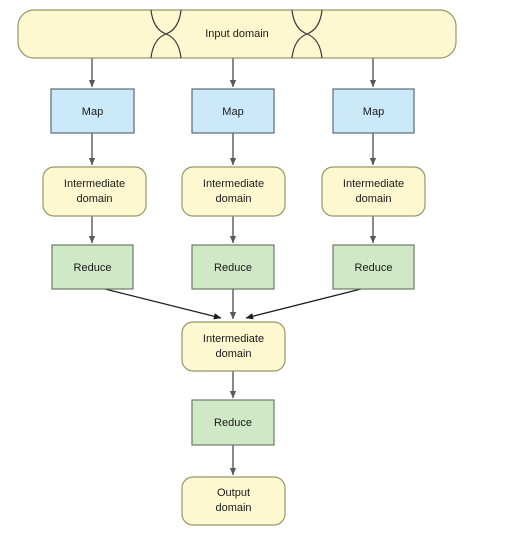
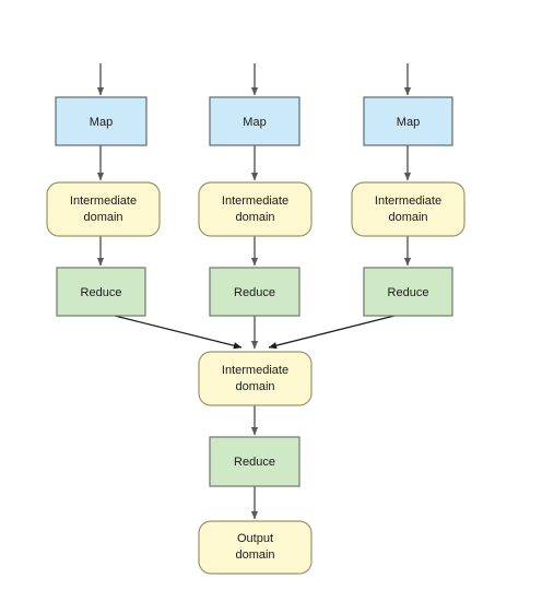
- Input domain
  Map
  Map
  Map
  Intermediate
  domain
  Intermediate
  domain
  Intermediate
  domain
  Reduce
  Reduce
  Reduce
  Intermediate
  domain
  Reduce
  Output
  domain
